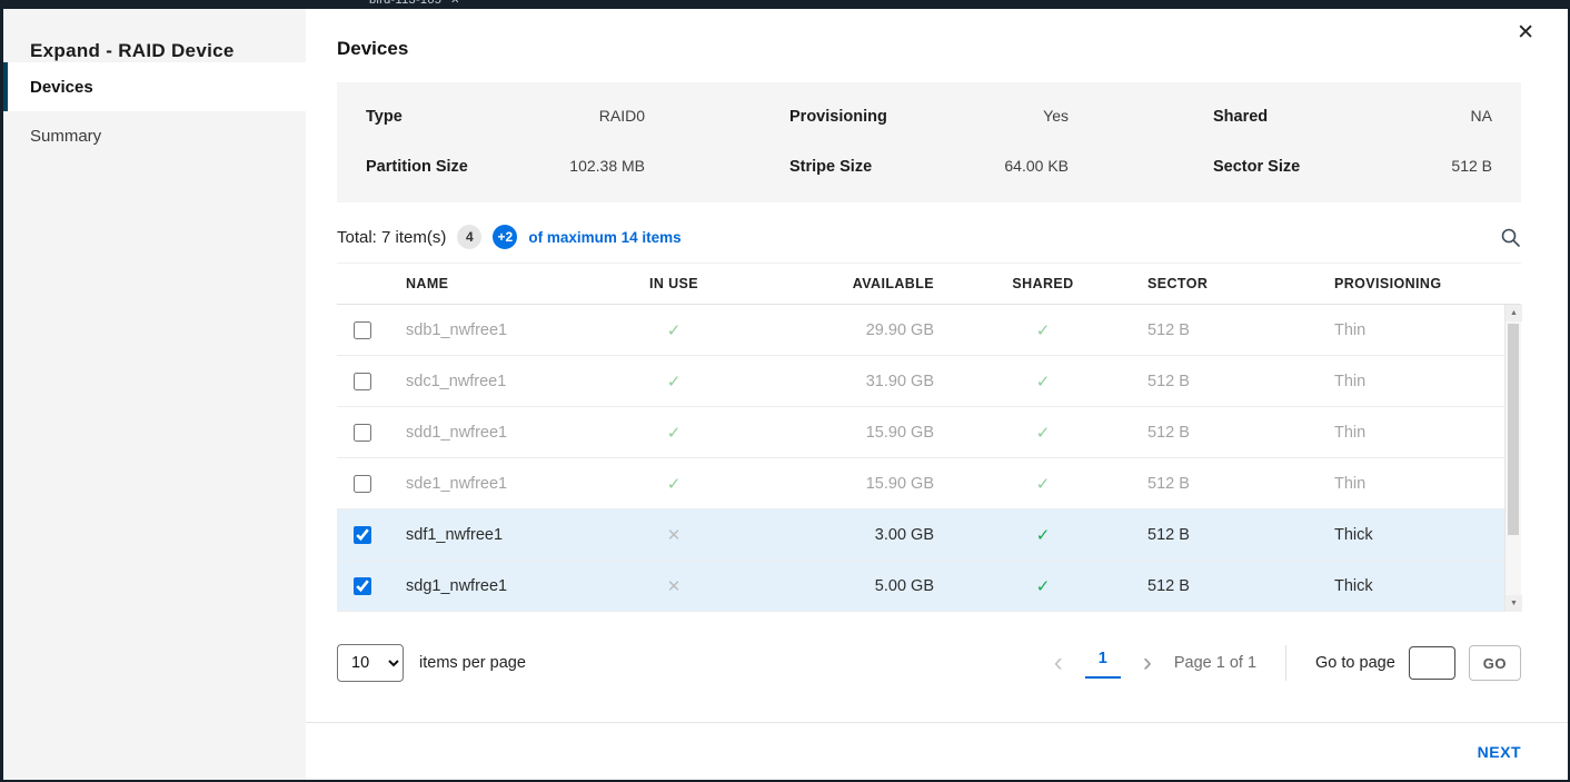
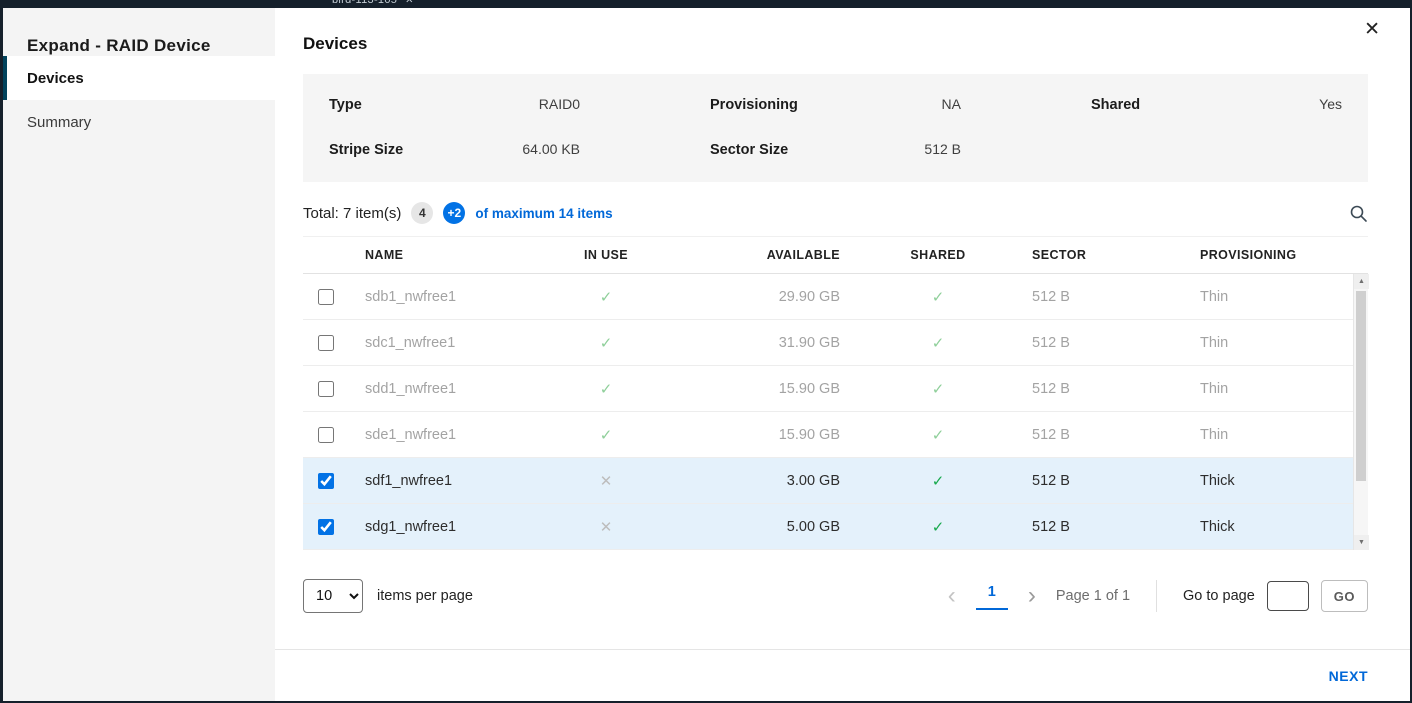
  bird-113-105 ✕
  Expand - RAID Device
  Devices
  Summary
  ✕
  Devices
  Type
  RAID0
  Provisioning
- Yes
+ NA
  Shared
- NA
+ Yes
- Partition Size
- 102.38 MB
  Stripe Size
  64.00 KB
  Sector Size
  512 B
  Total: 7 item(s)
  4
  +2
  of maximum 14 items
  NAME
  IN USE
  AVAILABLE
  SHARED
  SECTOR
  PROVISIONING
  sdb1_nwfree1
  ✓
  29.90 GB
  ✓
  512 B
  Thin
  sdc1_nwfree1
  ✓
  31.90 GB
  ✓
  512 B
  Thin
  sdd1_nwfree1
  ✓
  15.90 GB
  ✓
  512 B
  Thin
  sde1_nwfree1
  ✓
  15.90 GB
  ✓
  512 B
  Thin
  sdf1_nwfree1
  ✕
  3.00 GB
  ✓
  512 B
  Thick
  sdg1_nwfree1
  ✕
  5.00 GB
  ✓
  512 B
  Thick
  10
  items per page
  ‹
  1
  ›
  Page 1 of 1
  Go to page
  GO
  NEXT
